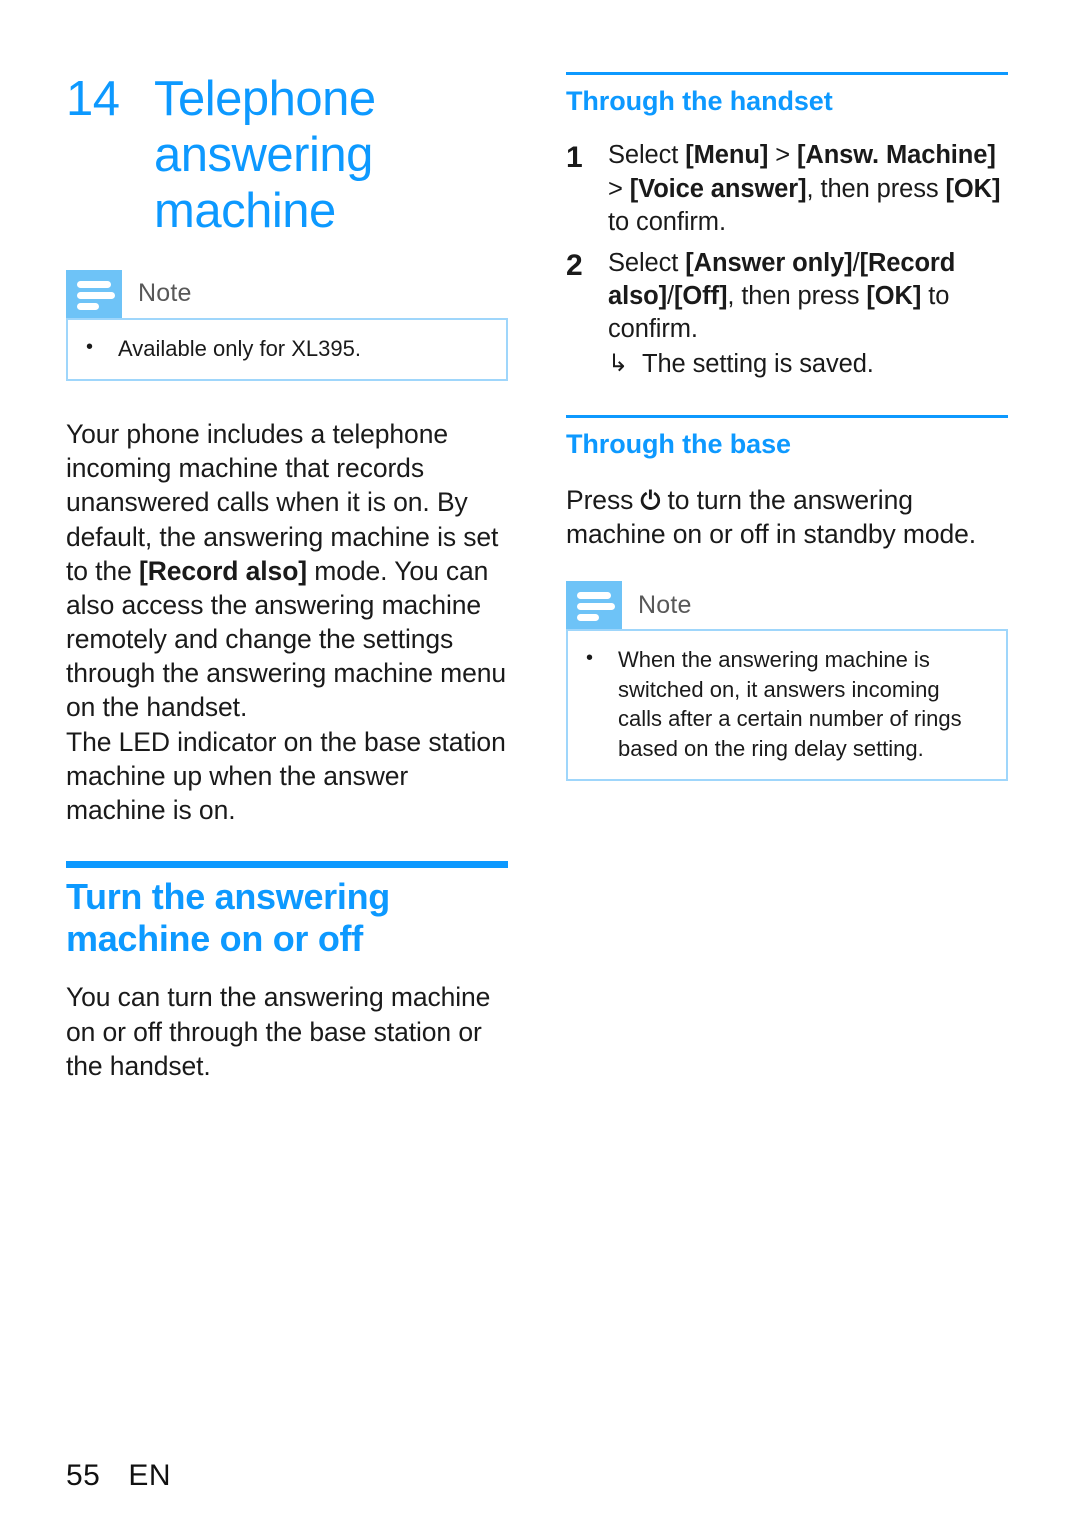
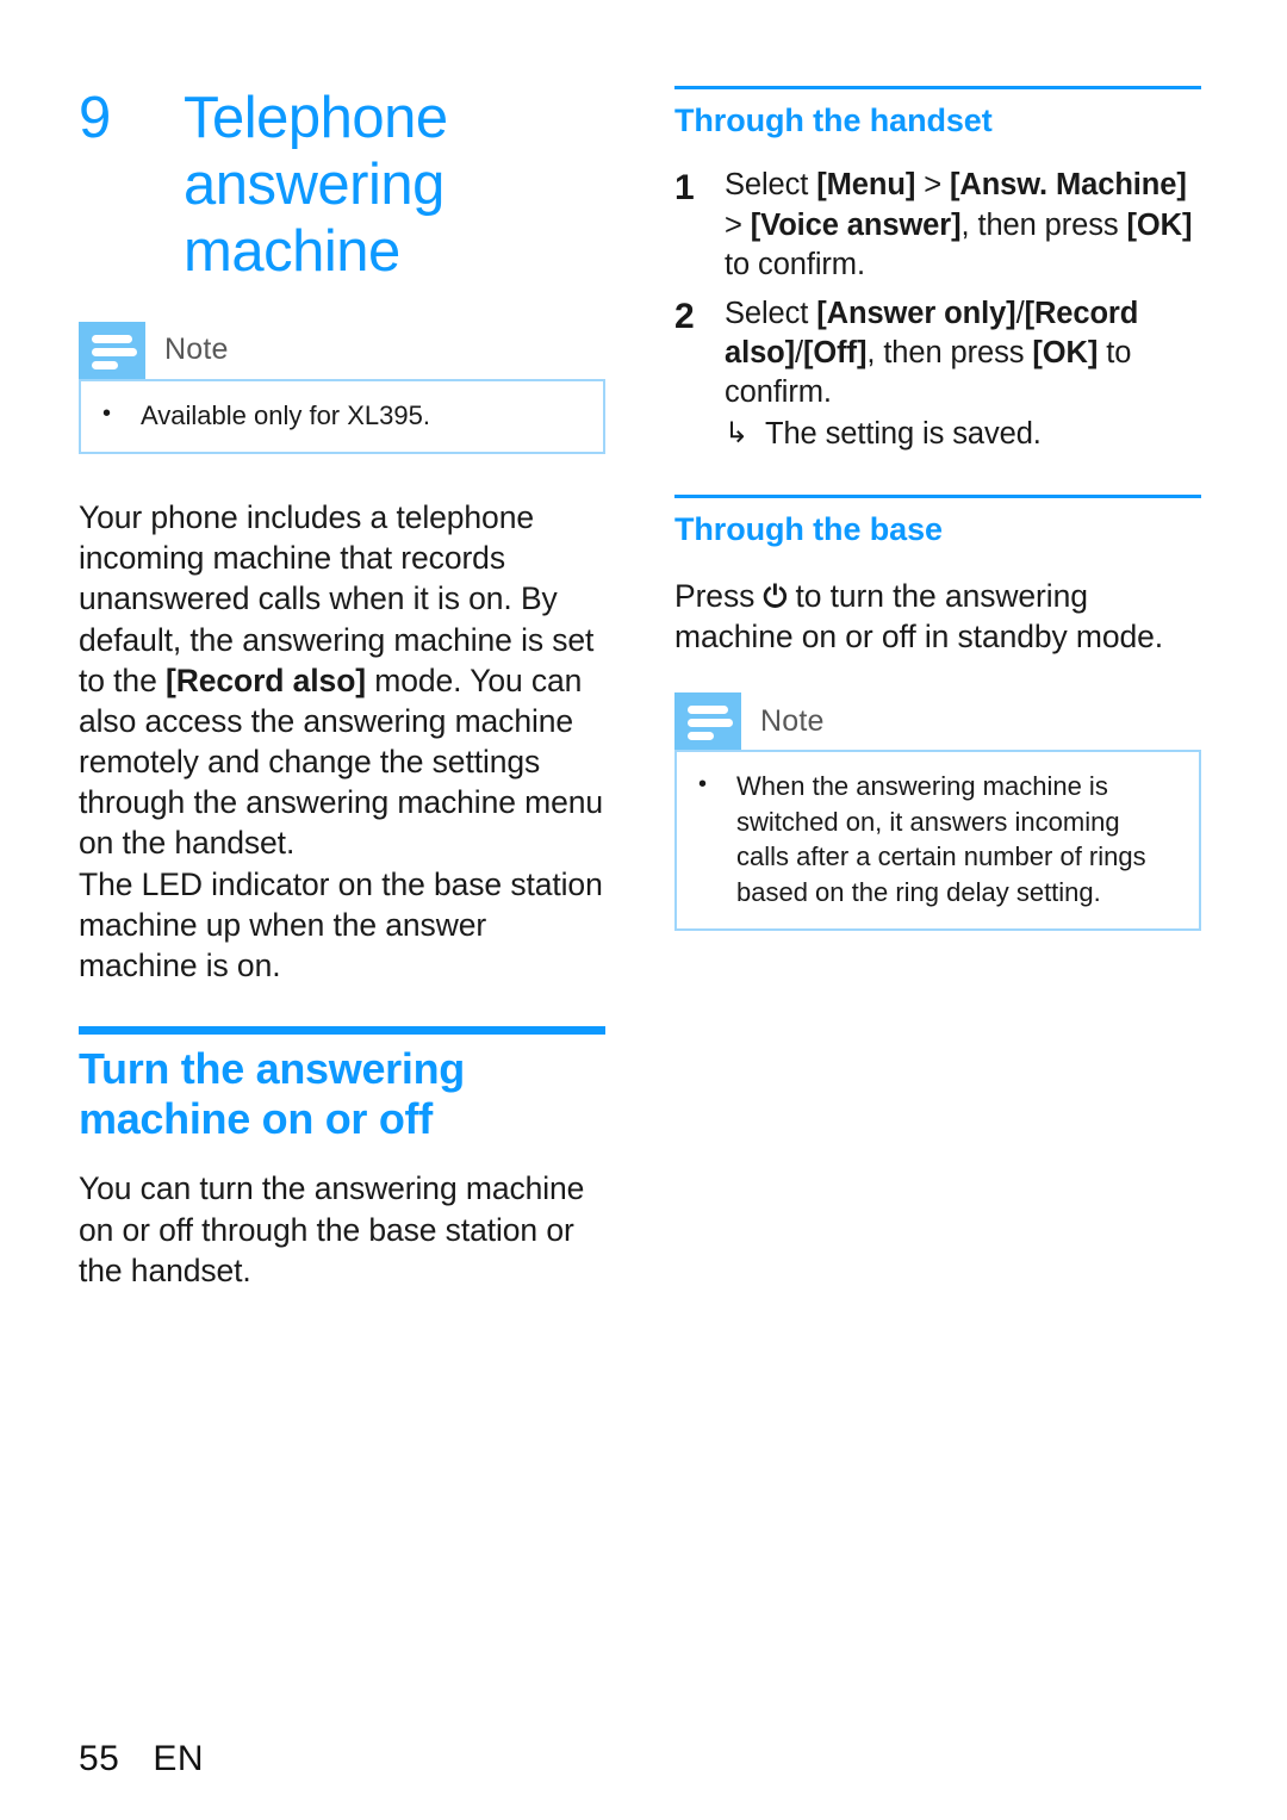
- 14
+ 9
  Telephone answering machine
  Note
  •
  Available only for XL395.
  Your phone includes a telephone incoming machine that records unanswered calls when it is on. By default, the answering machine is set to the [Record also] mode. You can also access the answering machine remotely and change the settings through the answering machine menu on the handset.
  The LED indicator on the base station machine up when the answer machine is on.
  Turn the answering machine on or off
  You can turn the answering machine on or off through the base station or the handset.
  Through the handset
  1
  Select [Menu] > [Answ. Machine] > [Voice answer], then press [OK] to confirm.
  2
  Select [Answer only]/[Record also]/[Off], then press [OK] to confirm.
  ↳
  The setting is saved.
  Through the base
  Press ⏻ to turn the answering machine on or off in standby mode.
  Note
  •
  When the answering machine is switched on, it answers incoming calls after a certain number of rings based on the ring delay setting.
  55
  EN
